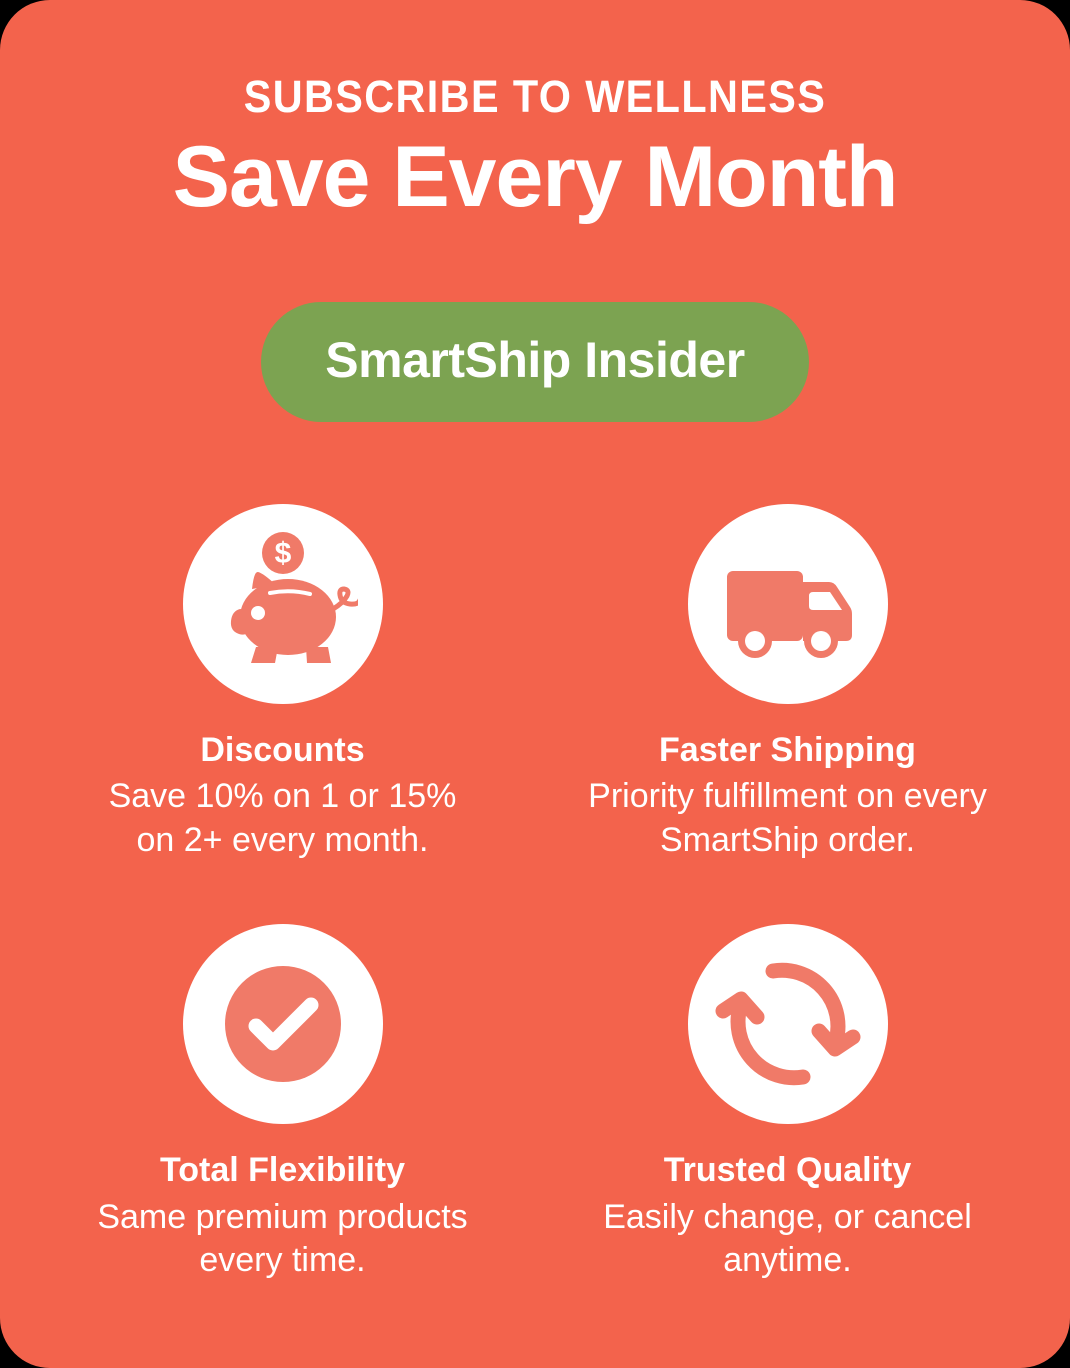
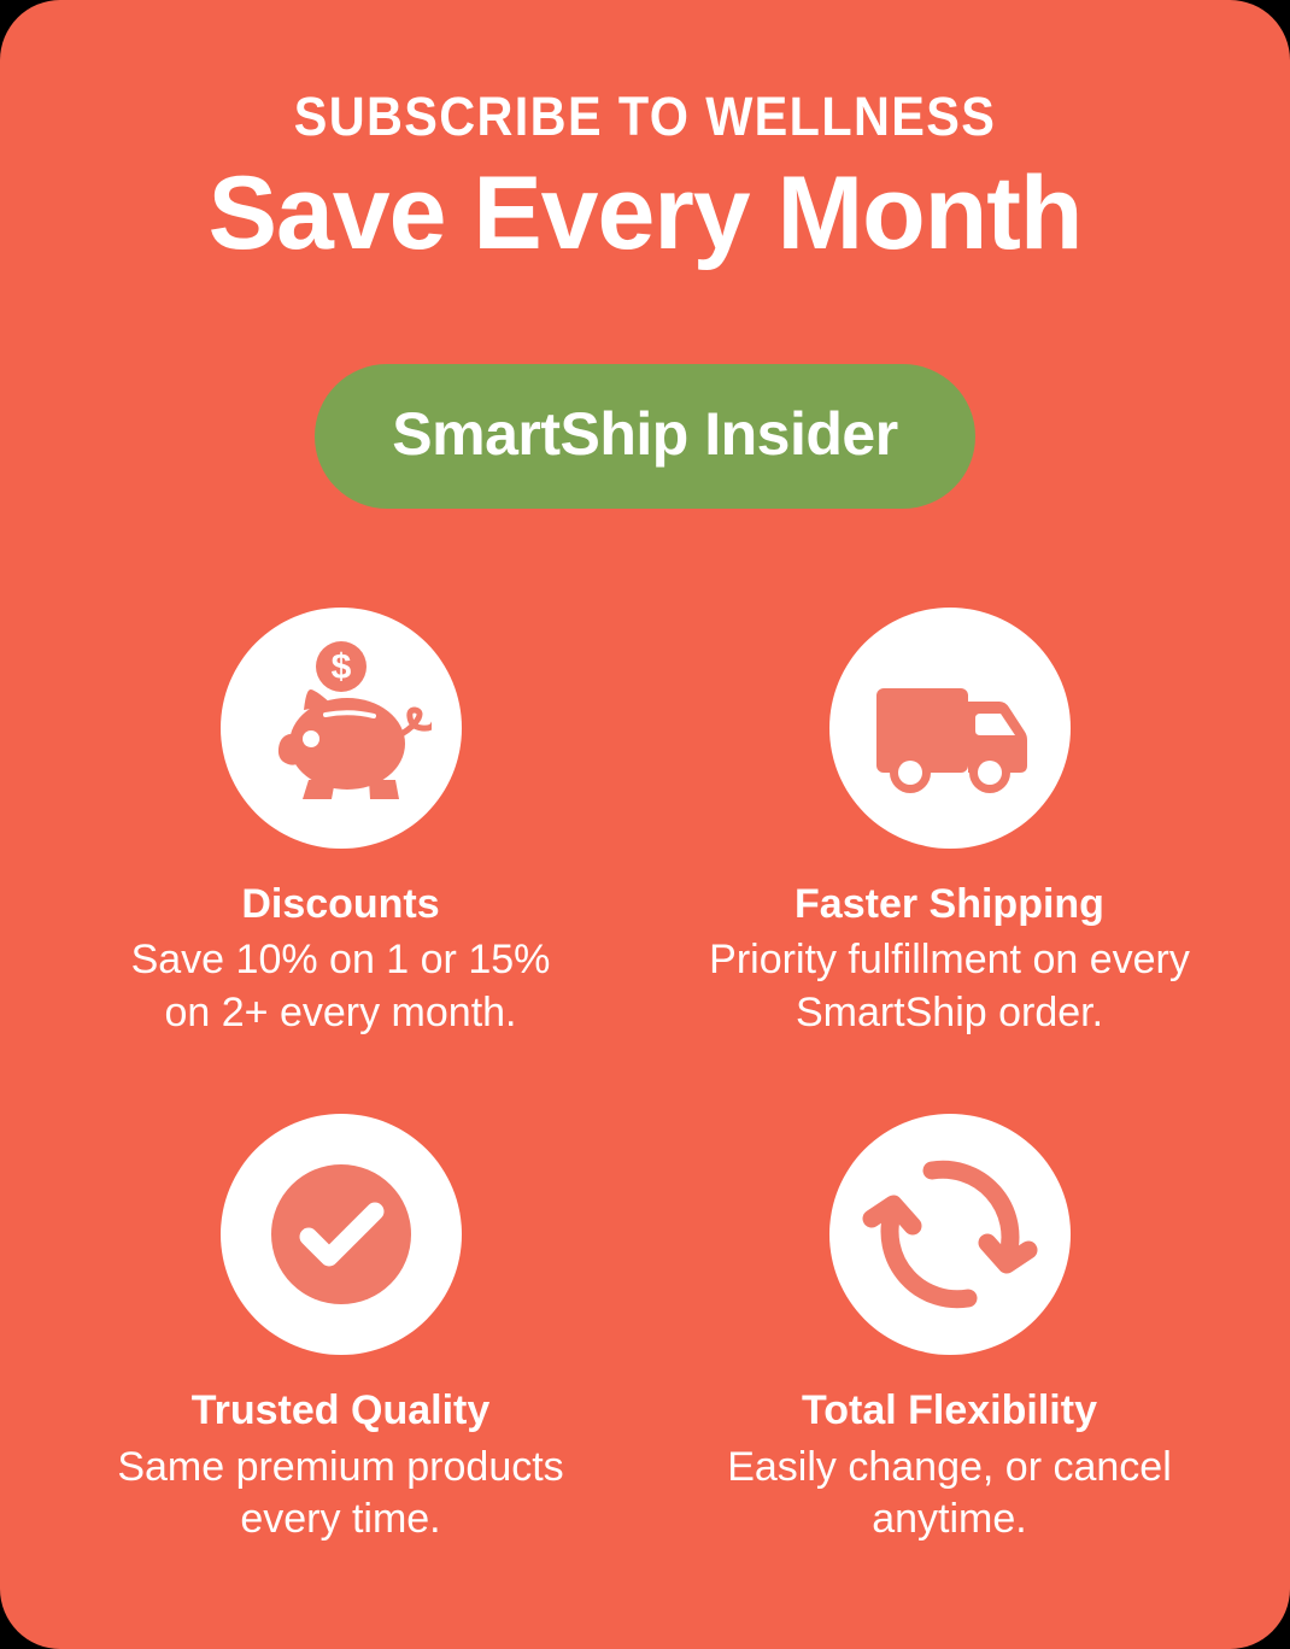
  SUBSCRIBE TO WELLNESS
  Save Every Month
  SmartShip Insider
  $
  Discounts
  Save 10% on 1 or 15%
  on 2+ every month.
  Faster Shipping
  Priority fulfillment on every
  SmartShip order.
- Total Flexibility
+ Trusted Quality
  Same premium products
  every time.
- Trusted Quality
+ Total Flexibility
  Easily change, or cancel
  anytime.
